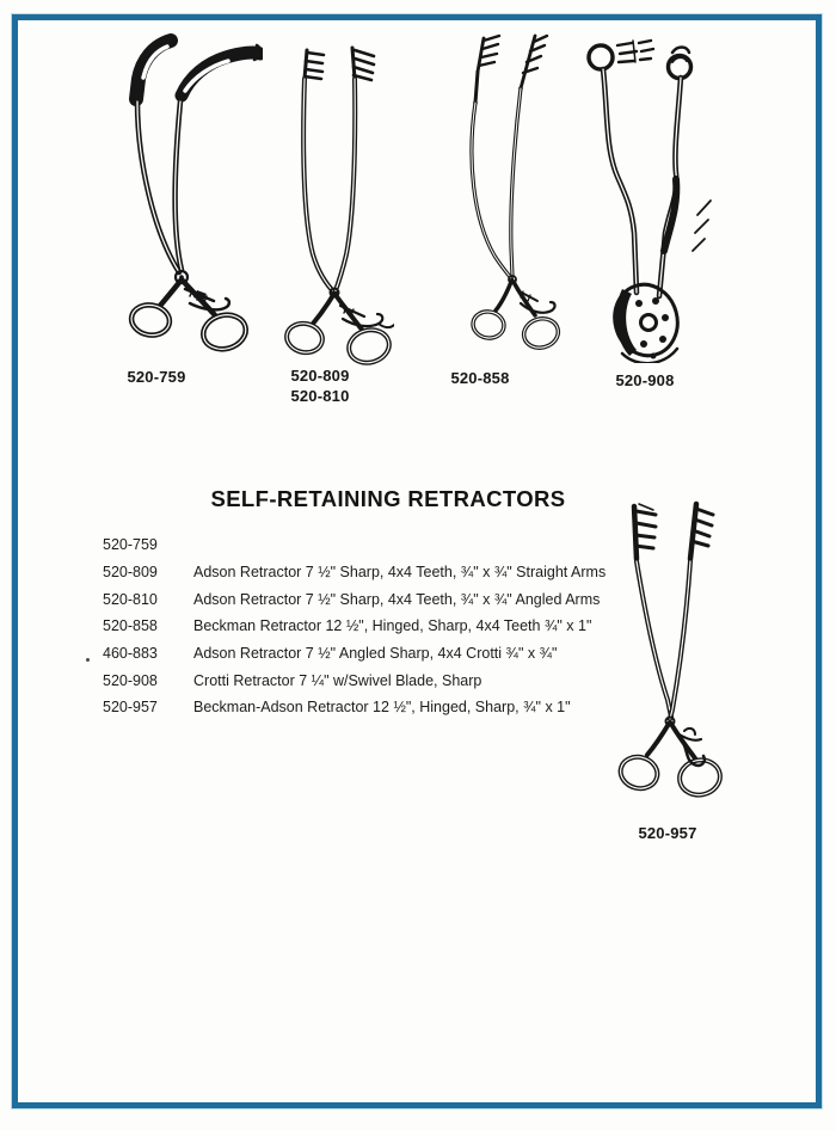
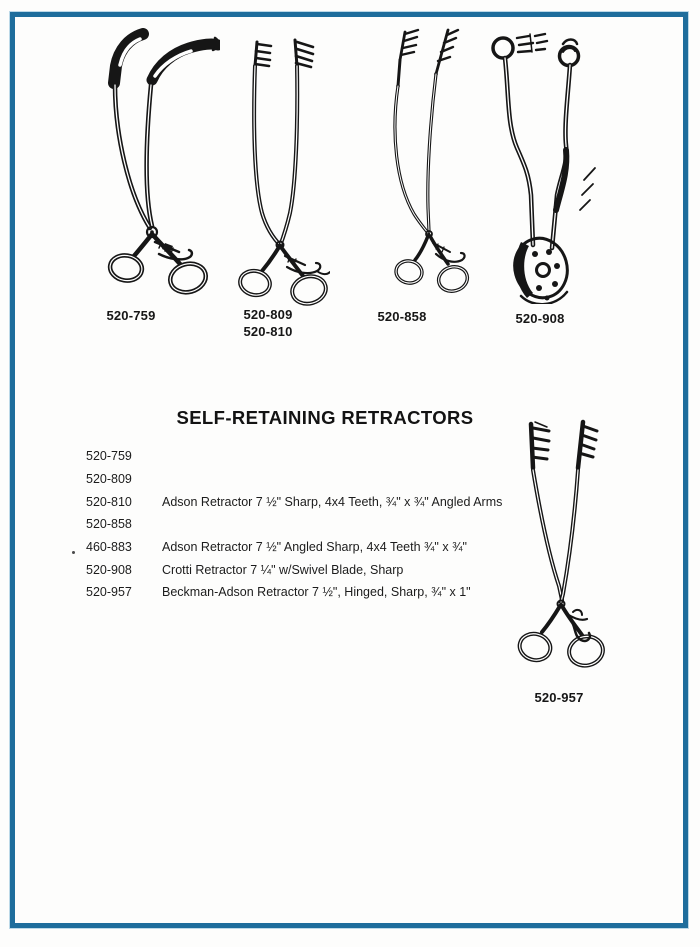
  520-759
  520-809
  520-810
  520-858
  520-908
  520-957
  SELF-RETAINING RETRACTORS
  520-759
  520-809
- Adson Retractor 7 ½" Sharp, 4x4 Teeth, ¾" x ¾" Straight Arms
  520-810
  Adson Retractor 7 ½" Sharp, 4x4 Teeth, ¾" x ¾" Angled Arms
  520-858
- Beckman Retractor 12 ½", Hinged, Sharp, 4x4 Teeth ¾" x 1"
  460-883
- Adson Retractor 7 ½" Angled Sharp, 4x4 Crotti ¾" x ¾"
+ Adson Retractor 7 ½" Angled Sharp, 4x4 Teeth ¾" x ¾"
  520-908
  Crotti Retractor 7 ¼" w/Swivel Blade, Sharp
  520-957
- Beckman-Adson Retractor 12 ½", Hinged, Sharp, ¾" x 1"
+ Beckman-Adson Retractor 7 ½", Hinged, Sharp, ¾" x 1"
